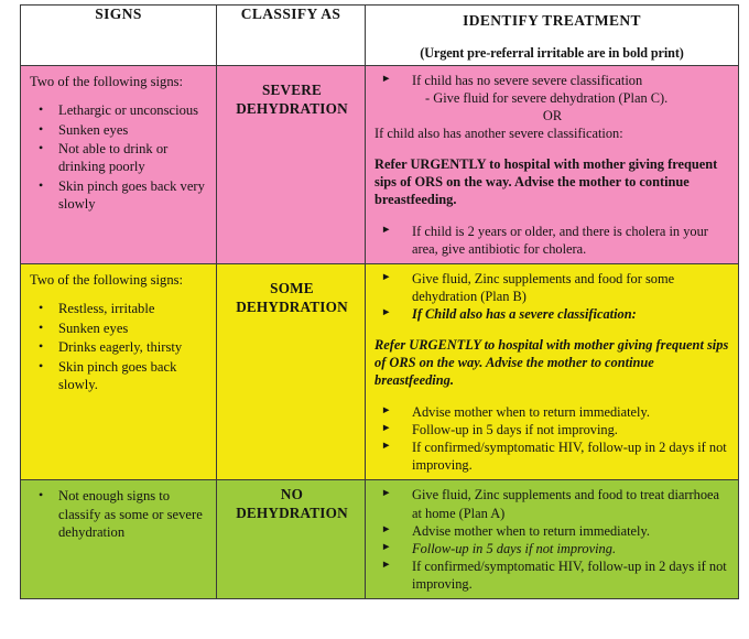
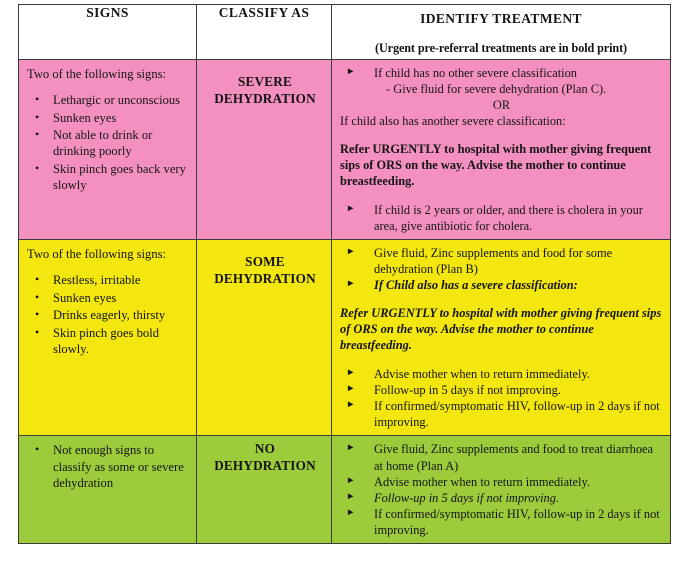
- SIGNS	CLASSIFY AS	IDENTIFY TREATMENT (Urgent pre-referral irritable are in bold print)
+ SIGNS	CLASSIFY AS	IDENTIFY TREATMENT (Urgent pre-referral treatments are in bold print)
- Two of the following signs: • Lethargic or unconscious • Sunken eyes • Not able to drink or drinking poorly • Skin pinch goes back very slowly	SEVERE DEHYDRATION	► If child has no severe severe classification - Give fluid for severe dehydration (Plan C). OR If child also has another severe classification: Refer URGENTLY to hospital with mother giving frequent sips of ORS on the way. Advise the mother to continue breastfeeding. ► If child is 2 years or older, and there is cholera in your area, give antibiotic for cholera.
+ Two of the following signs: • Lethargic or unconscious • Sunken eyes • Not able to drink or drinking poorly • Skin pinch goes back very slowly	SEVERE DEHYDRATION	► If child has no other severe classification - Give fluid for severe dehydration (Plan C). OR If child also has another severe classification: Refer URGENTLY to hospital with mother giving frequent sips of ORS on the way. Advise the mother to continue breastfeeding. ► If child is 2 years or older, and there is cholera in your area, give antibiotic for cholera.
- Two of the following signs: • Restless, irritable • Sunken eyes • Drinks eagerly, thirsty • Skin pinch goes back slowly.	SOME DEHYDRATION	► Give fluid, Zinc supplements and food for some dehydration (Plan B) ► If Child also has a severe classification: Refer URGENTLY to hospital with mother giving frequent sips of ORS on the way. Advise the mother to continue breastfeeding. ► Advise mother when to return immediately. ► Follow-up in 5 days if not improving. ► If confirmed/symptomatic HIV, follow-up in 2 days if not improving.
+ Two of the following signs: • Restless, irritable • Sunken eyes • Drinks eagerly, thirsty • Skin pinch goes bold slowly.	SOME DEHYDRATION	► Give fluid, Zinc supplements and food for some dehydration (Plan B) ► If Child also has a severe classification: Refer URGENTLY to hospital with mother giving frequent sips of ORS on the way. Advise the mother to continue breastfeeding. ► Advise mother when to return immediately. ► Follow-up in 5 days if not improving. ► If confirmed/symptomatic HIV, follow-up in 2 days if not improving.
  • Not enough signs to classify as some or severe dehydration	NO DEHYDRATION	► Give fluid, Zinc supplements and food to treat diarrhoea at home (Plan A) ► Advise mother when to return immediately. ► Follow-up in 5 days if not improving. ► If confirmed/symptomatic HIV, follow-up in 2 days if not improving.
